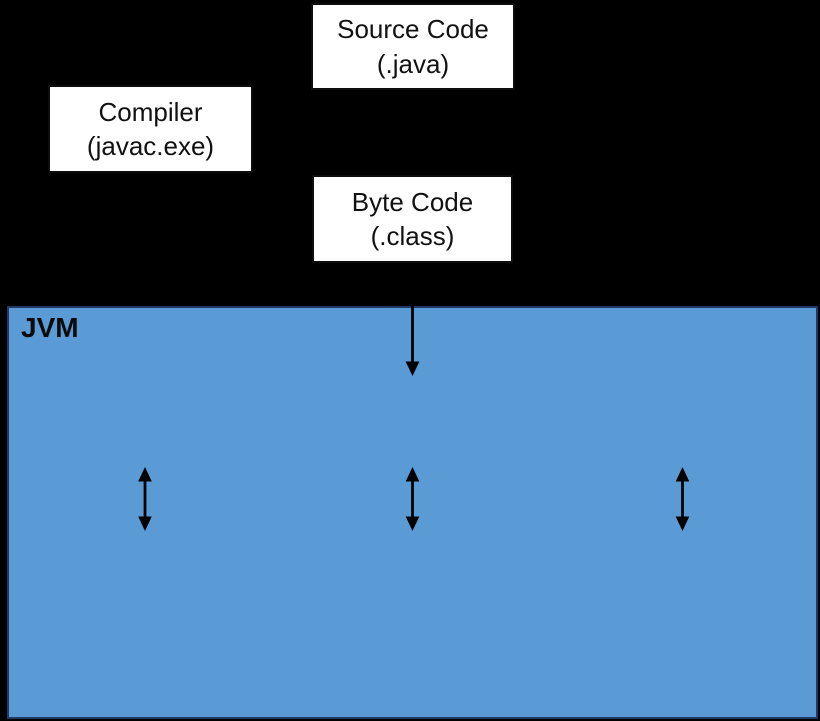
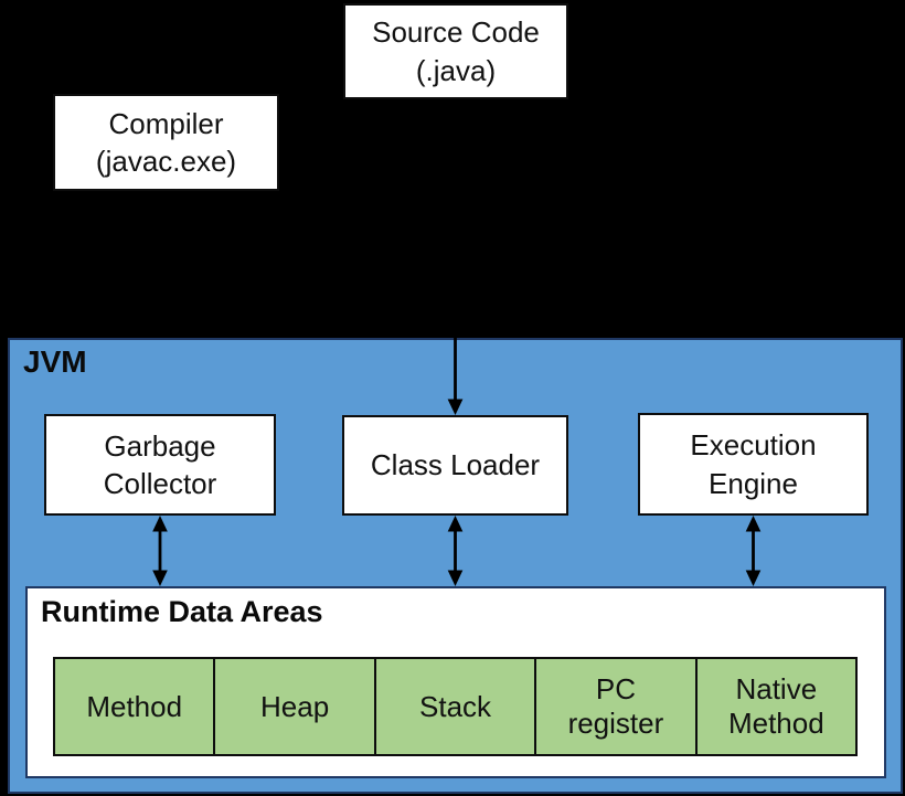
  Source Code
  (.java)
  Compiler
  (javac.exe)
- Byte Code
- (.class)
  JVM
+ Garbage
+ Collector
+ Class Loader
+ Execution
+ Engine
+ Runtime Data Areas
+ Method
+ Heap
+ Stack
+ PC register
+ Native Method
